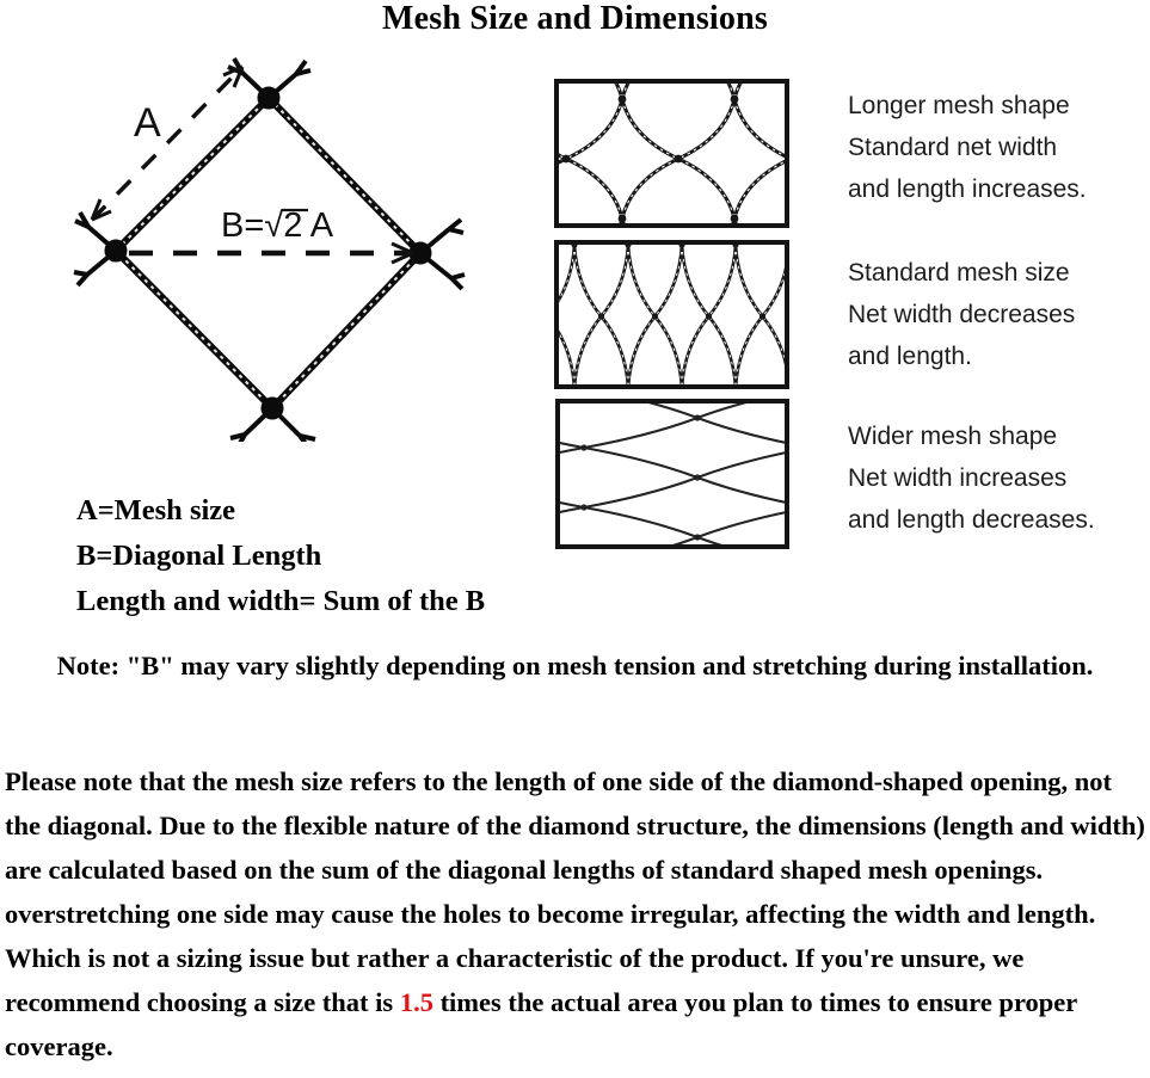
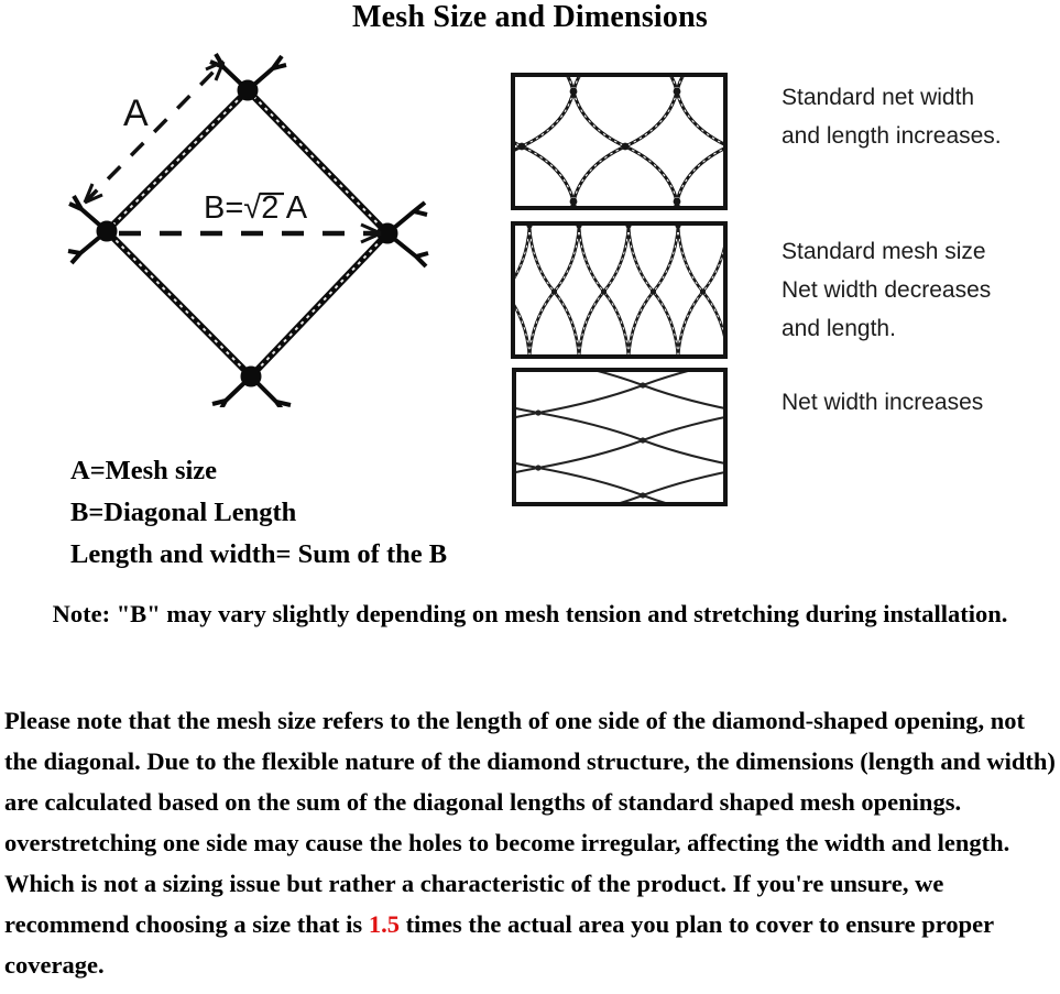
  Mesh Size and Dimensions
  A
  B=√2 A
- Longer mesh shape
  Standard net width
  and length increases.
  Standard mesh size
  Net width decreases
  and length.
- Wider mesh shape
  Net width increases
- and length decreases.
  A=Mesh size
  B=Diagonal Length
  Length and width= Sum of the B
  Note: "B" may vary slightly depending on mesh tension and stretching during installation.
- Please note that the mesh size refers to the length of one side of the diamond-shaped opening, not the diagonal. Due to the flexible nature of the diamond structure, the dimensions (length and width) are calculated based on the sum of the diagonal lengths of standard shaped mesh openings. overstretching one side may cause the holes to become irregular, affecting the width and length. Which is not a sizing issue but rather a characteristic of the product. If you're unsure, we recommend choosing a size that is 1.5 times the actual area you plan to times to ensure proper coverage.
+ Please note that the mesh size refers to the length of one side of the diamond-shaped opening, not the diagonal. Due to the flexible nature of the diamond structure, the dimensions (length and width) are calculated based on the sum of the diagonal lengths of standard shaped mesh openings. overstretching one side may cause the holes to become irregular, affecting the width and length. Which is not a sizing issue but rather a characteristic of the product. If you're unsure, we recommend choosing a size that is 1.5 times the actual area you plan to cover to ensure proper coverage.
